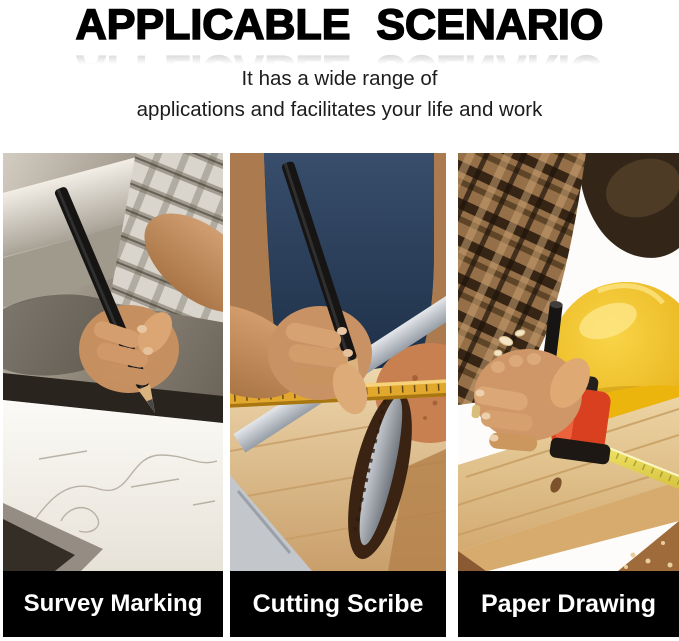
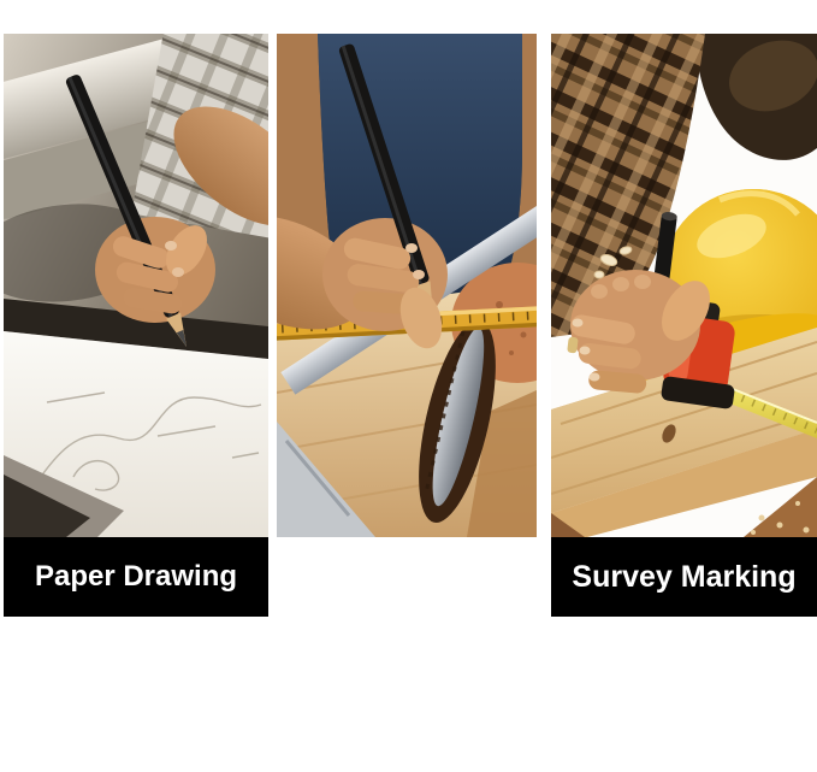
- APPLICABLE SCENARIO
- It has a wide range of
- applications and facilitates your life and work
- Survey Marking
+ Paper Drawing
- Cutting Scribe
- Paper Drawing
+ Survey Marking
